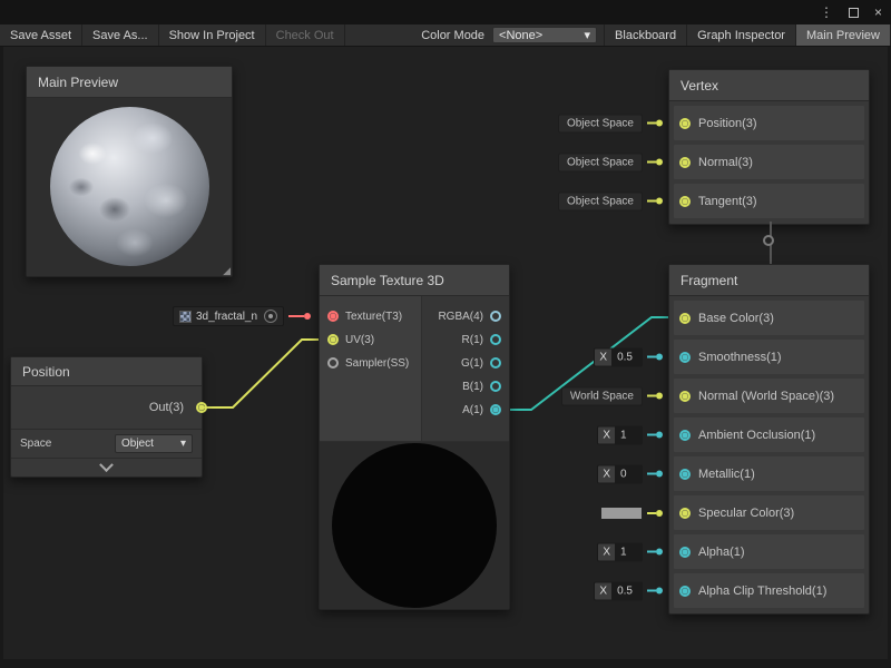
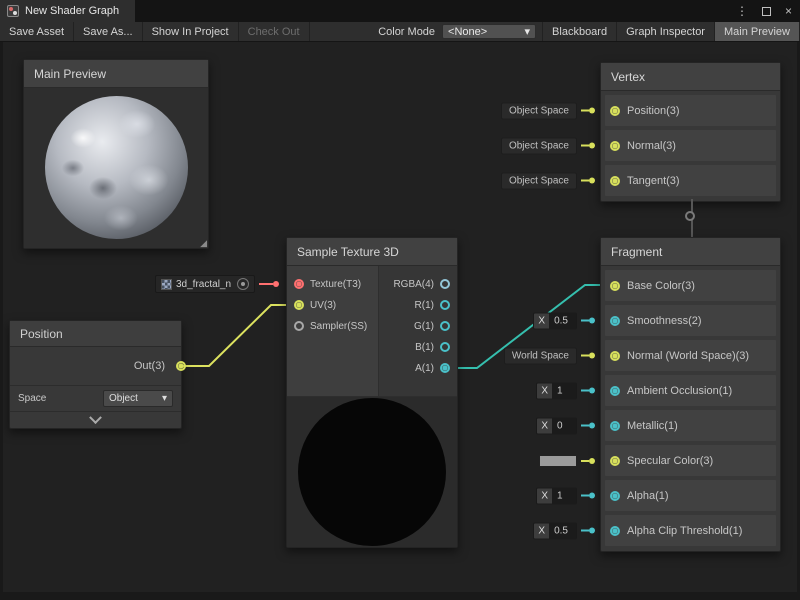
+ New Shader Graph
  ⋮
  ×
  Save Asset
  Save As...
  Show In Project
  Check Out
  Color Mode
  <None>
  ▾
  Blackboard
  Graph Inspector
  Main Preview
  Main Preview
  ◢
  Vertex
  Object Space
  Position(3)
  Object Space
  Normal(3)
  Object Space
  Tangent(3)
  Fragment
  Base Color(3)
  X
  0.5
- Smoothness(1)
+ Smoothness(2)
  World Space
  Normal (World Space)(3)
  X
  1
  Ambient Occlusion(1)
  X
  0
  Metallic(1)
  Specular Color(3)
  X
  1
  Alpha(1)
  X
  0.5
  Alpha Clip Threshold(1)
  Sample Texture 3D
  Texture(T3)
  UV(3)
  Sampler(SS)
  RGBA(4)
  R(1)
  G(1)
  B(1)
  A(1)
  3d_fractal_n
  Position
  Out(3)
  Space
  Object
  ▾
